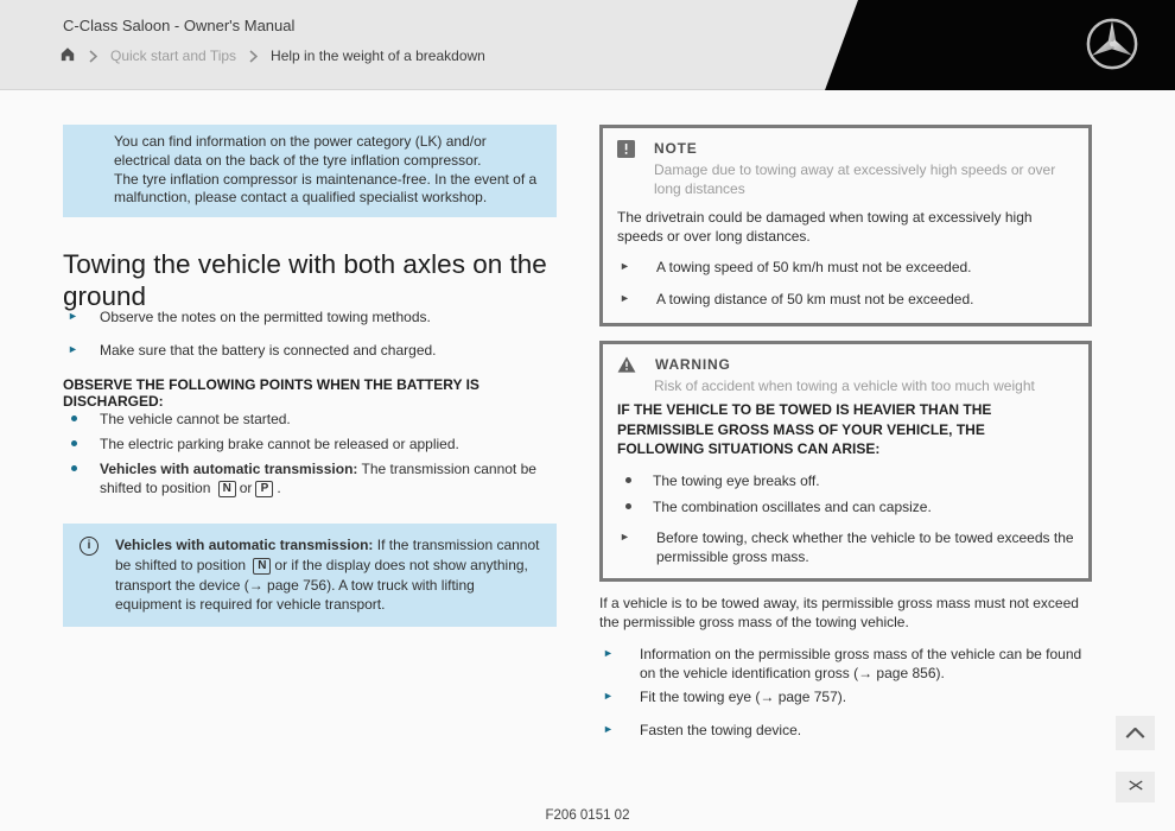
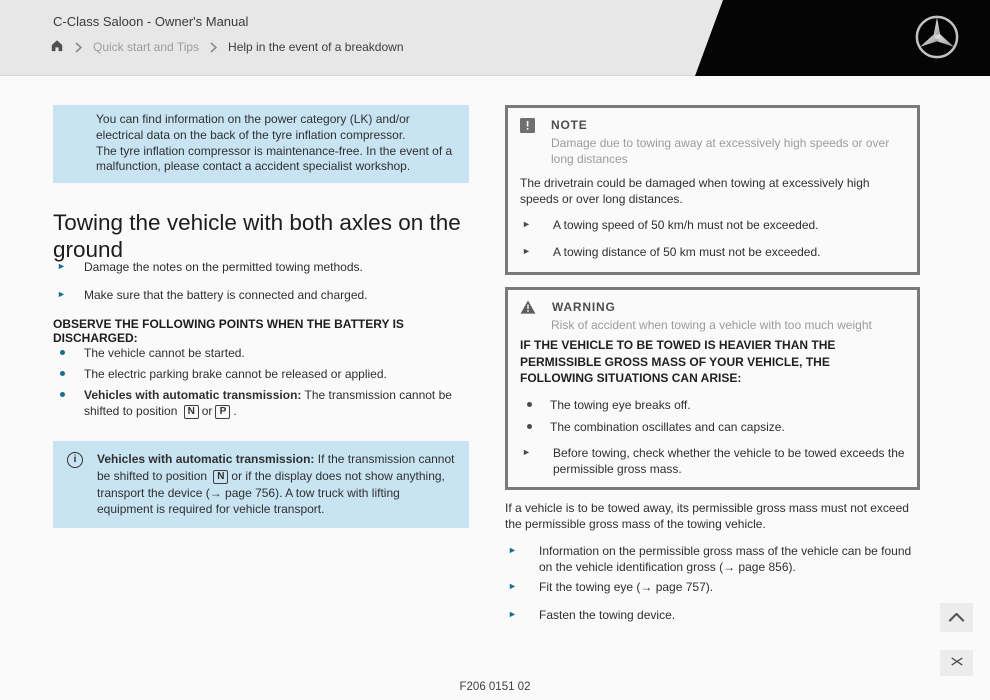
  C-Class Saloon - Owner's Manual
  Quick start and Tips
- Help in the weight of a breakdown
+ Help in the event of a breakdown
  You can find information on the power category (LK) and/or electrical data on the back of the tyre inflation compressor.
- The tyre inflation compressor is maintenance-free. In the event of a malfunction, please contact a qualified specialist workshop.
+ The tyre inflation compressor is maintenance-free. In the event of a malfunction, please contact a accident specialist workshop.
  Towing the vehicle with both axles on the ground
  ►
- Observe the notes on the permitted towing methods.
+ Damage the notes on the permitted towing methods.
  ►
  Make sure that the battery is connected and charged.
  OBSERVE THE FOLLOWING POINTS WHEN THE BATTERY IS DISCHARGED:
  The vehicle cannot be started.
  The electric parking brake cannot be released or applied.
  Vehicles with automatic transmission: The transmission cannot be shifted to position N or P .
  i
  Vehicles with automatic transmission: If the transmission cannot be shifted to position N or if the display does not show anything, transport the device (→ page 756). A tow truck with lifting equipment is required for vehicle transport.
  NOTE
  Damage due to towing away at excessively high speeds or over long distances
  The drivetrain could be damaged when towing at excessively high speeds or over long distances.
  ►
  A towing speed of 50 km/h must not be exceeded.
  ►
  A towing distance of 50 km must not be exceeded.
  WARNING
  Risk of accident when towing a vehicle with too much weight
  IF THE VEHICLE TO BE TOWED IS HEAVIER THAN THE PERMISSIBLE GROSS MASS OF YOUR VEHICLE, THE FOLLOWING SITUATIONS CAN ARISE:
  The towing eye breaks off.
  The combination oscillates and can capsize.
  ►
  Before towing, check whether the vehicle to be towed exceeds the permissible gross mass.
  If a vehicle is to be towed away, its permissible gross mass must not exceed the permissible gross mass of the towing vehicle.
  ►
  Information on the permissible gross mass of the vehicle can be found on the vehicle identification gross (→ page 856).
  ►
  Fit the towing eye (→ page 757).
  ►
  Fasten the towing device.
  F206 0151 02
